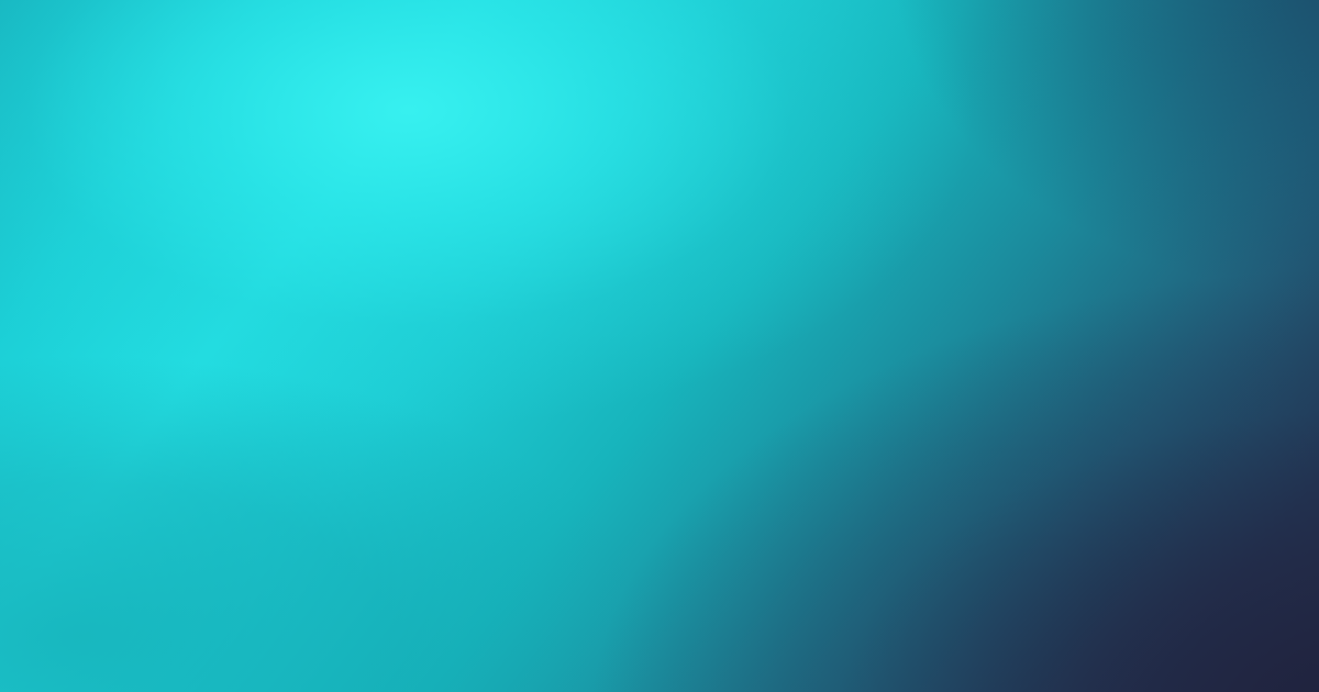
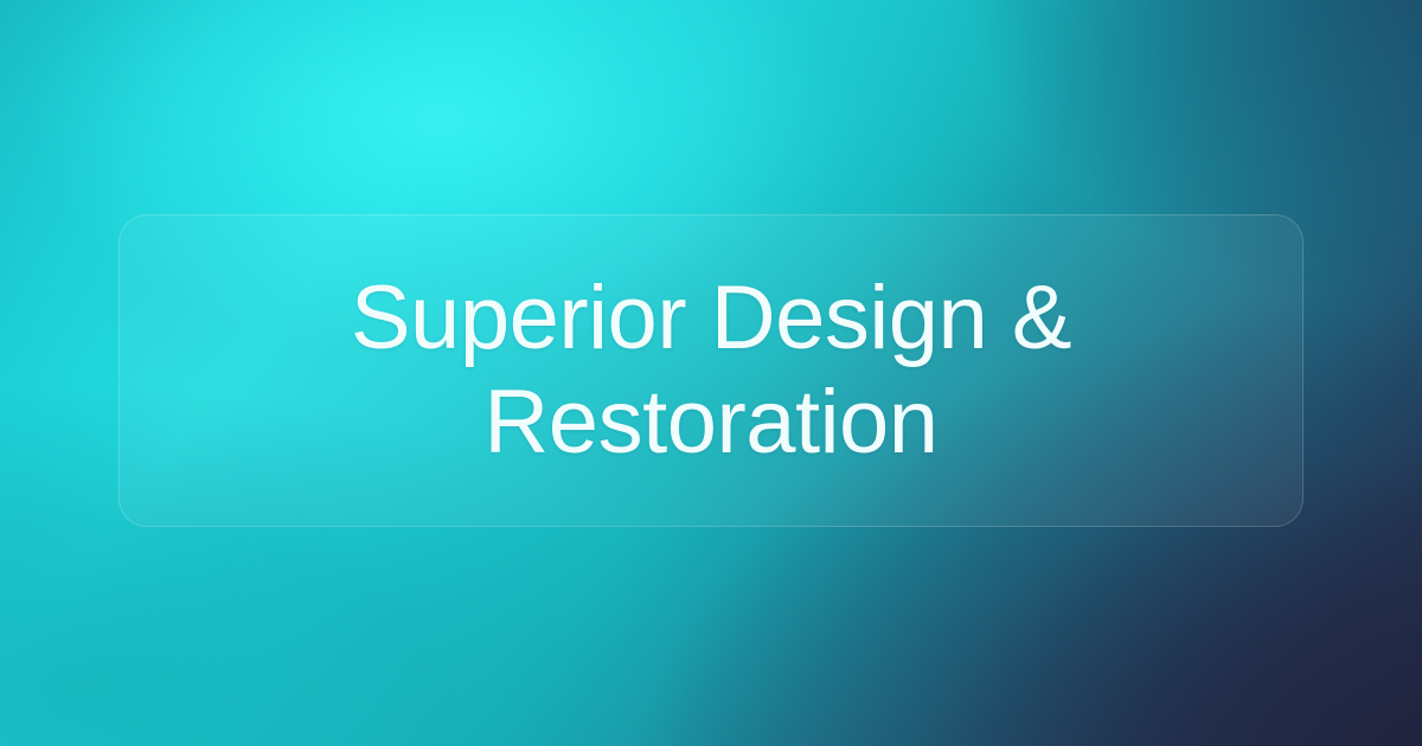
+ Superior Design & Restoration
